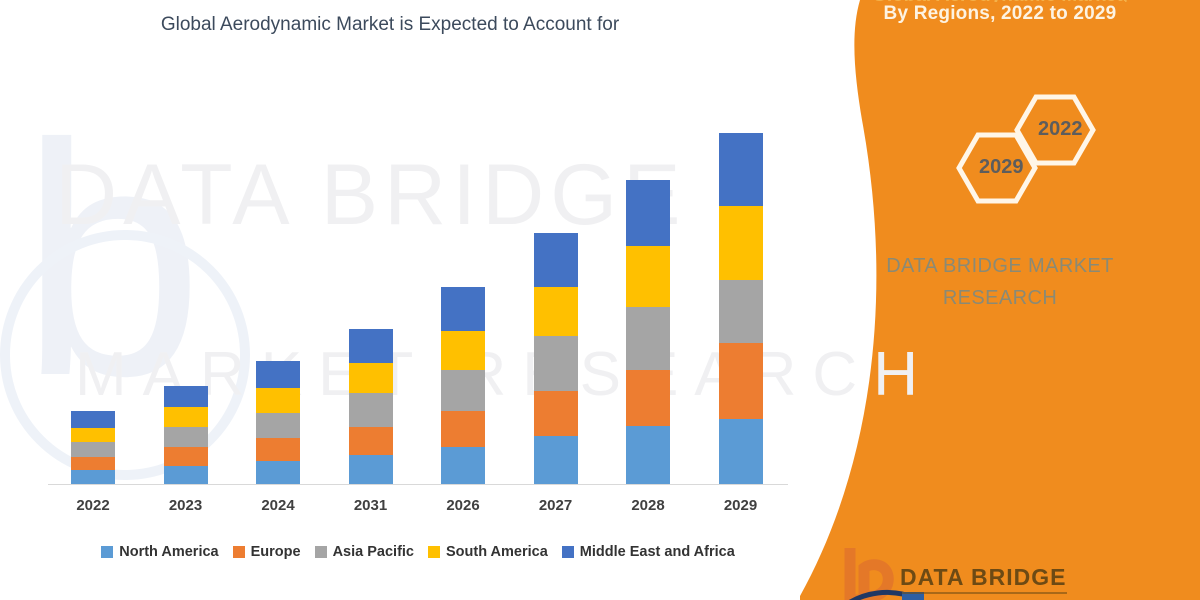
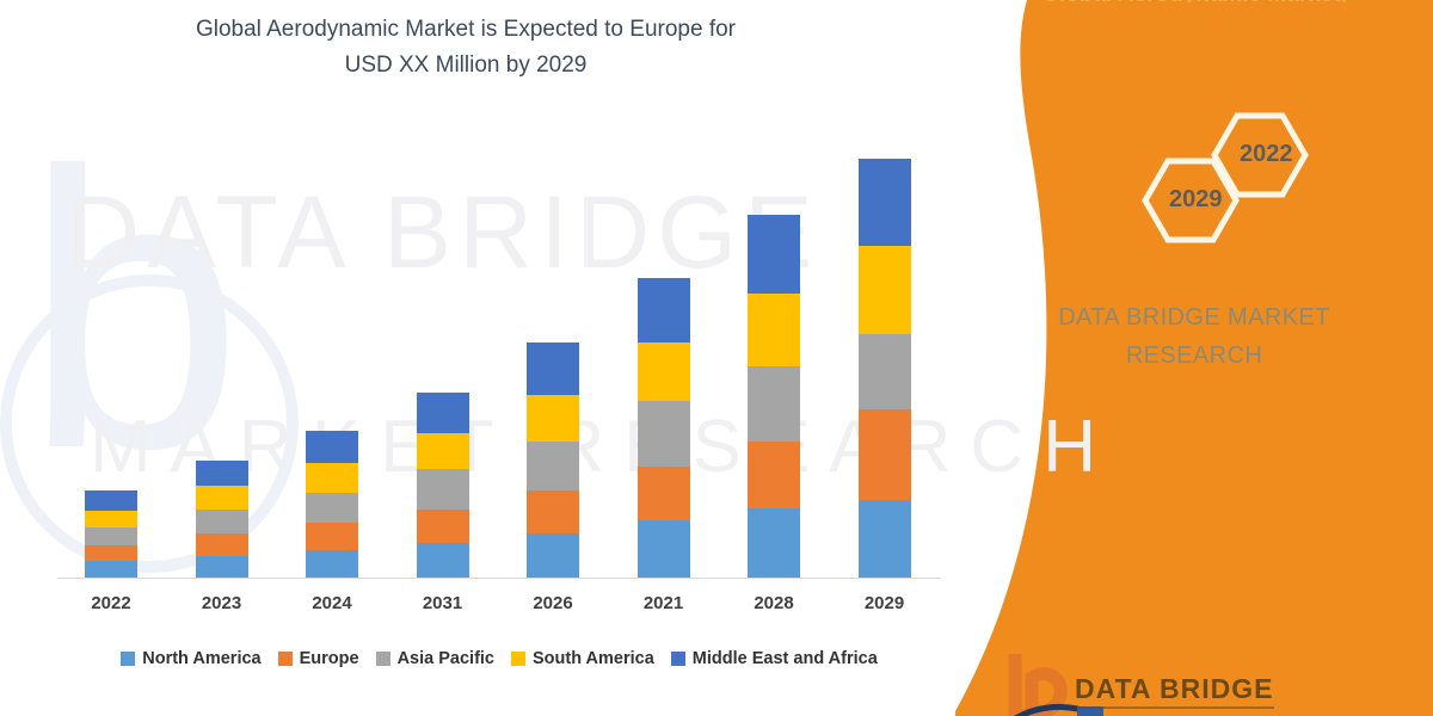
  b
  DATA BRIDG
  MARET RSRCH
- Global Aerodynamic Market is Expected to Account for
+ Global Aerodynamic Market is Expected to Europe for
+ USD XX Million by 2029
  2022
  2023
  2024
  2031
  2026
- 2027
+ 2021
  2028
  2029
  North America
  Europe
  Asia Pacific
  South America
  Middle East and Africa
- By Regions, 2022 to 2029
  2022
  2029
  DATA BRIDGE MARKET
  RESEARCH
  DATA BRIDGE
